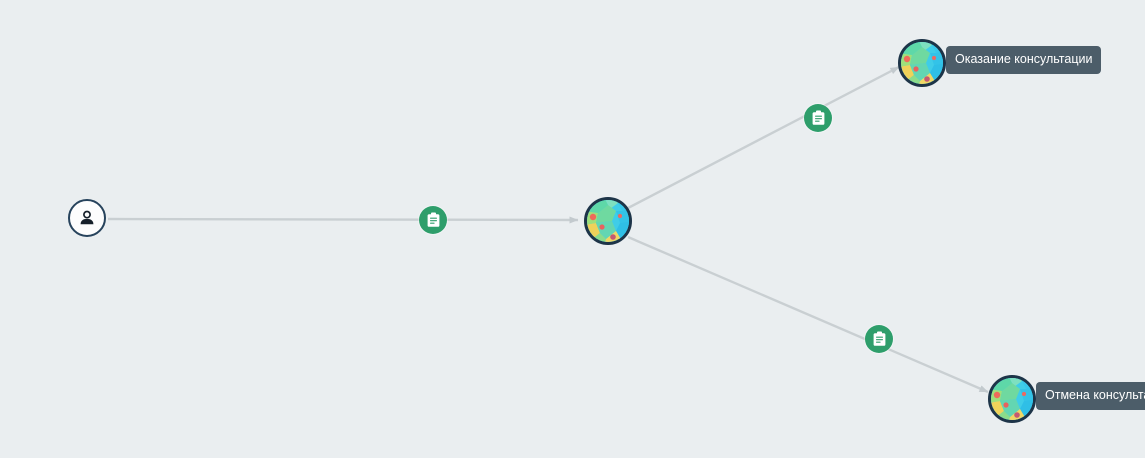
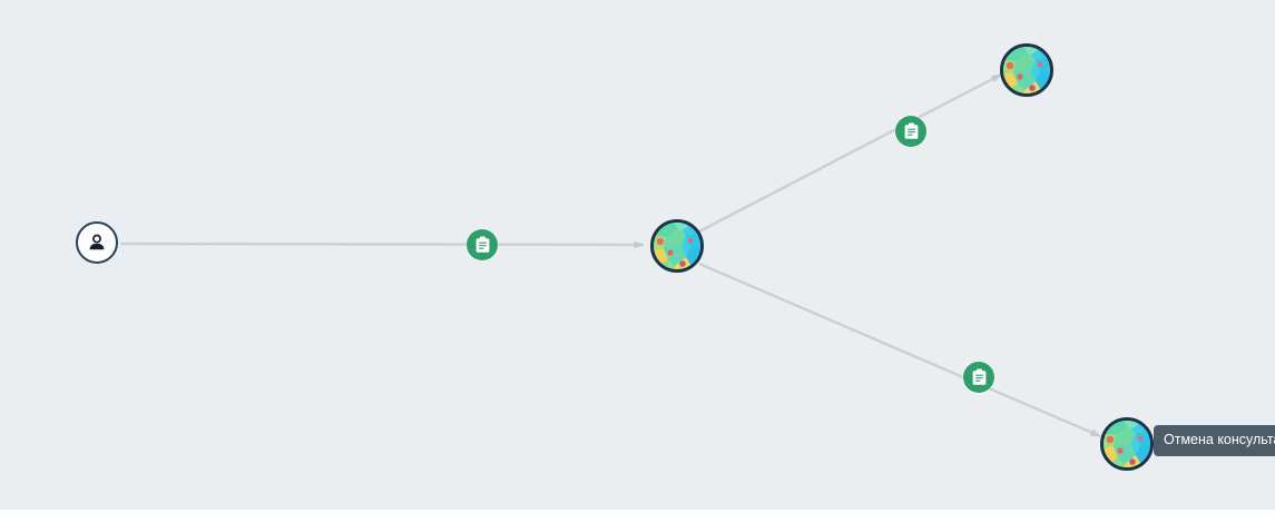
- Оказание консультации
  Отмена консульт
